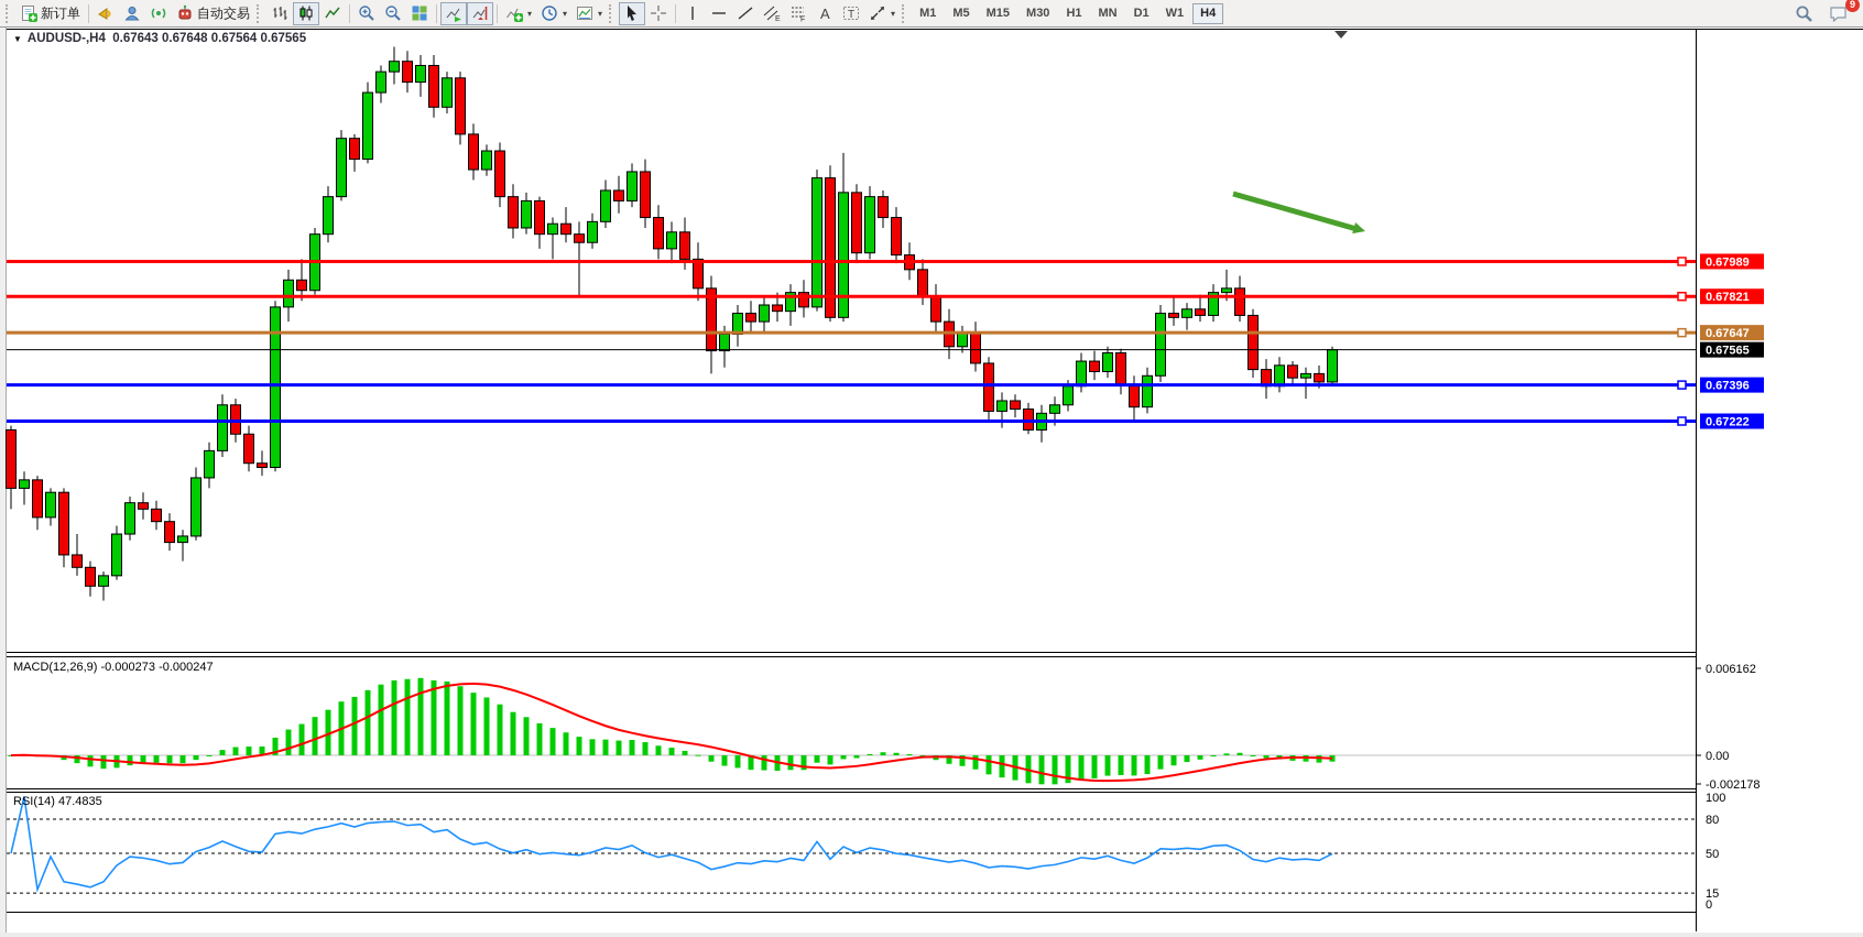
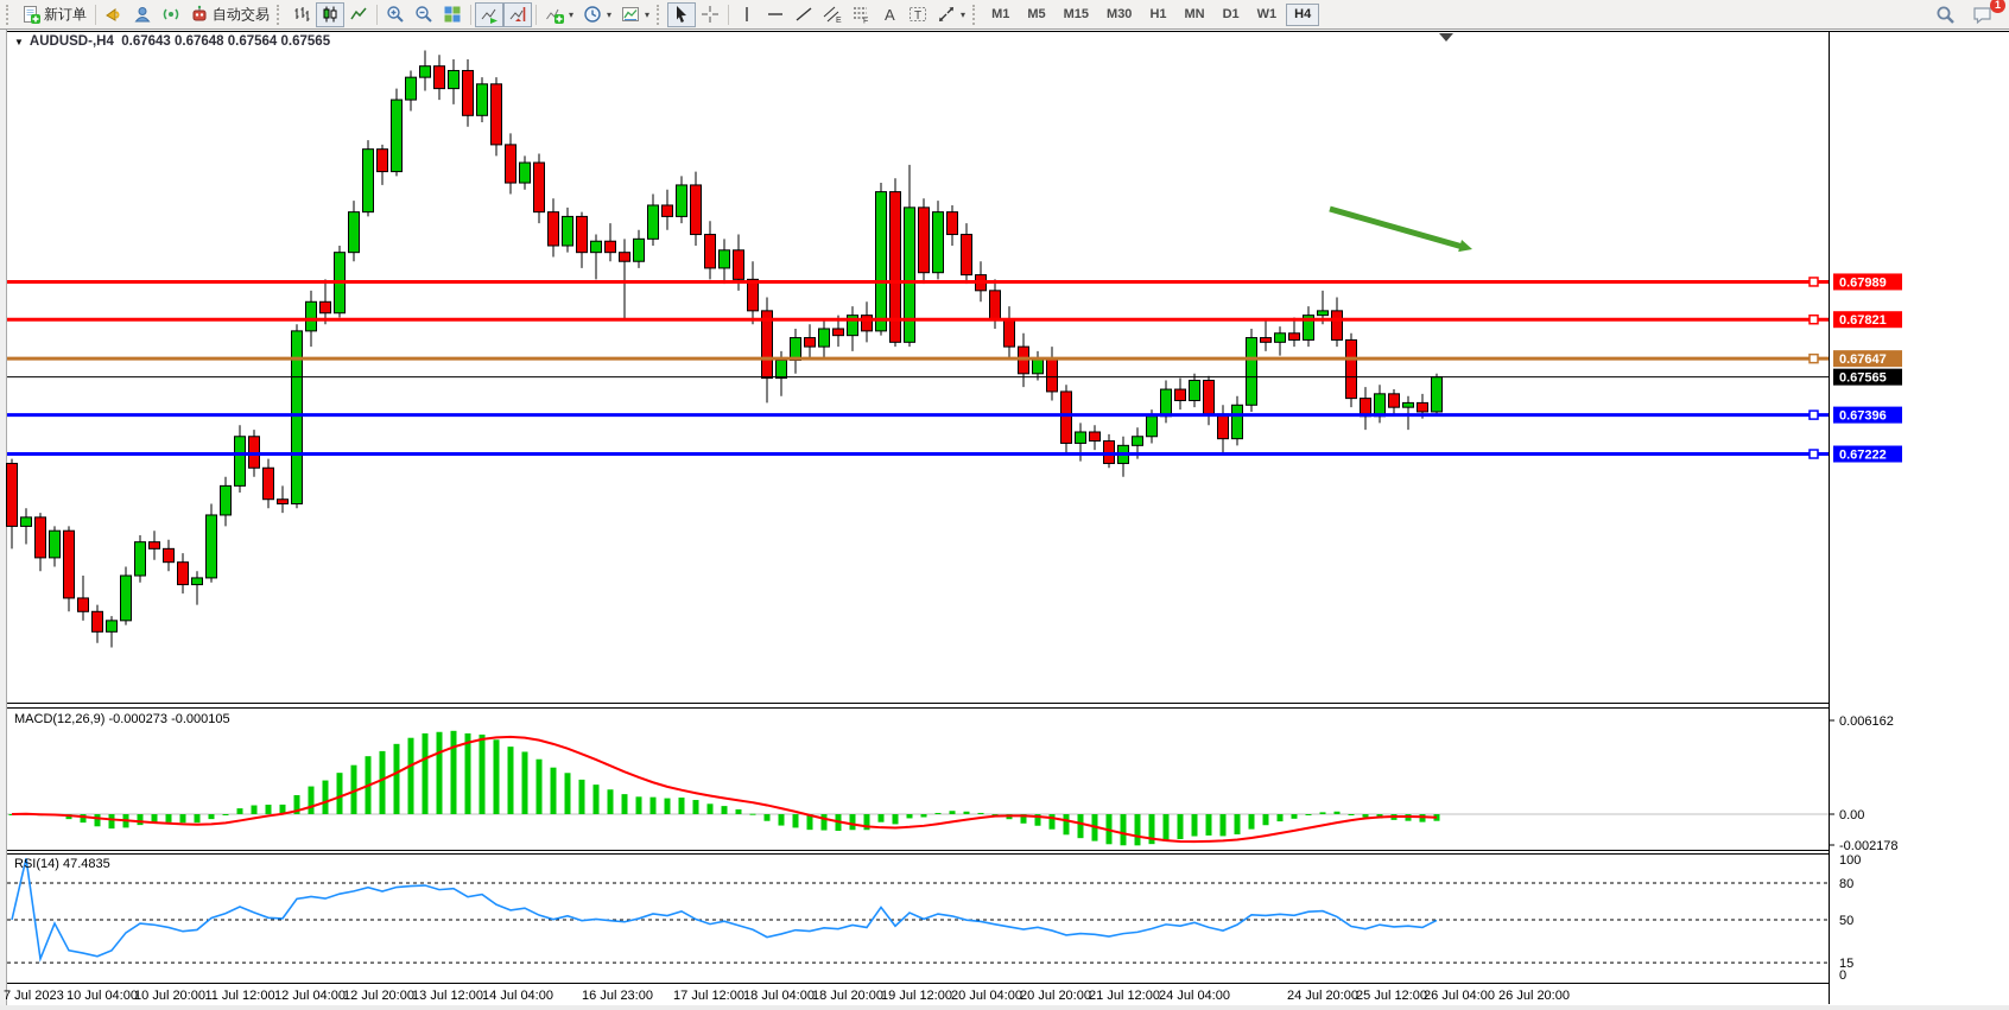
  新订单
  自动交易
  ▾
  ▾
  ▾
  A
  T
  ▾
  M1
  M5
  M15
  M30
  H1
  MN
  D1
  W1
  H4
- 9
+ 1
  0.67989
  0.67821
  0.67647
  0.67396
  0.67222
  0.67565
  0.006162
  0.00
  -0.002178
  100
  80
  50
  15
  0
+ 7 Jul 2023
+ 10 Jul 04:00
+ 10 Jul 20:00
+ 11 Jul 12:00
+ 12 Jul 04:00
+ 12 Jul 20:00
+ 13 Jul 12:00
+ 14 Jul 04:00
+ 16 Jul 23:00
+ 17 Jul 12:00
+ 18 Jul 04:00
+ 18 Jul 20:00
+ 19 Jul 12:00
+ 20 Jul 04:00
+ 20 Jul 20:00
+ 21 Jul 12:00
+ 24 Jul 04:00
+ 24 Jul 20:00
+ 25 Jul 12:00
+ 26 Jul 04:00
+ 26 Jul 20:00
  ▼
  AUDUSD-,H4 0.67643 0.67648 0.67564 0.67565
- MACD(12,26,9) -0.000273 -0.000247
+ MACD(12,26,9) -0.000273 -0.000105
  RSI(14) 47.4835
